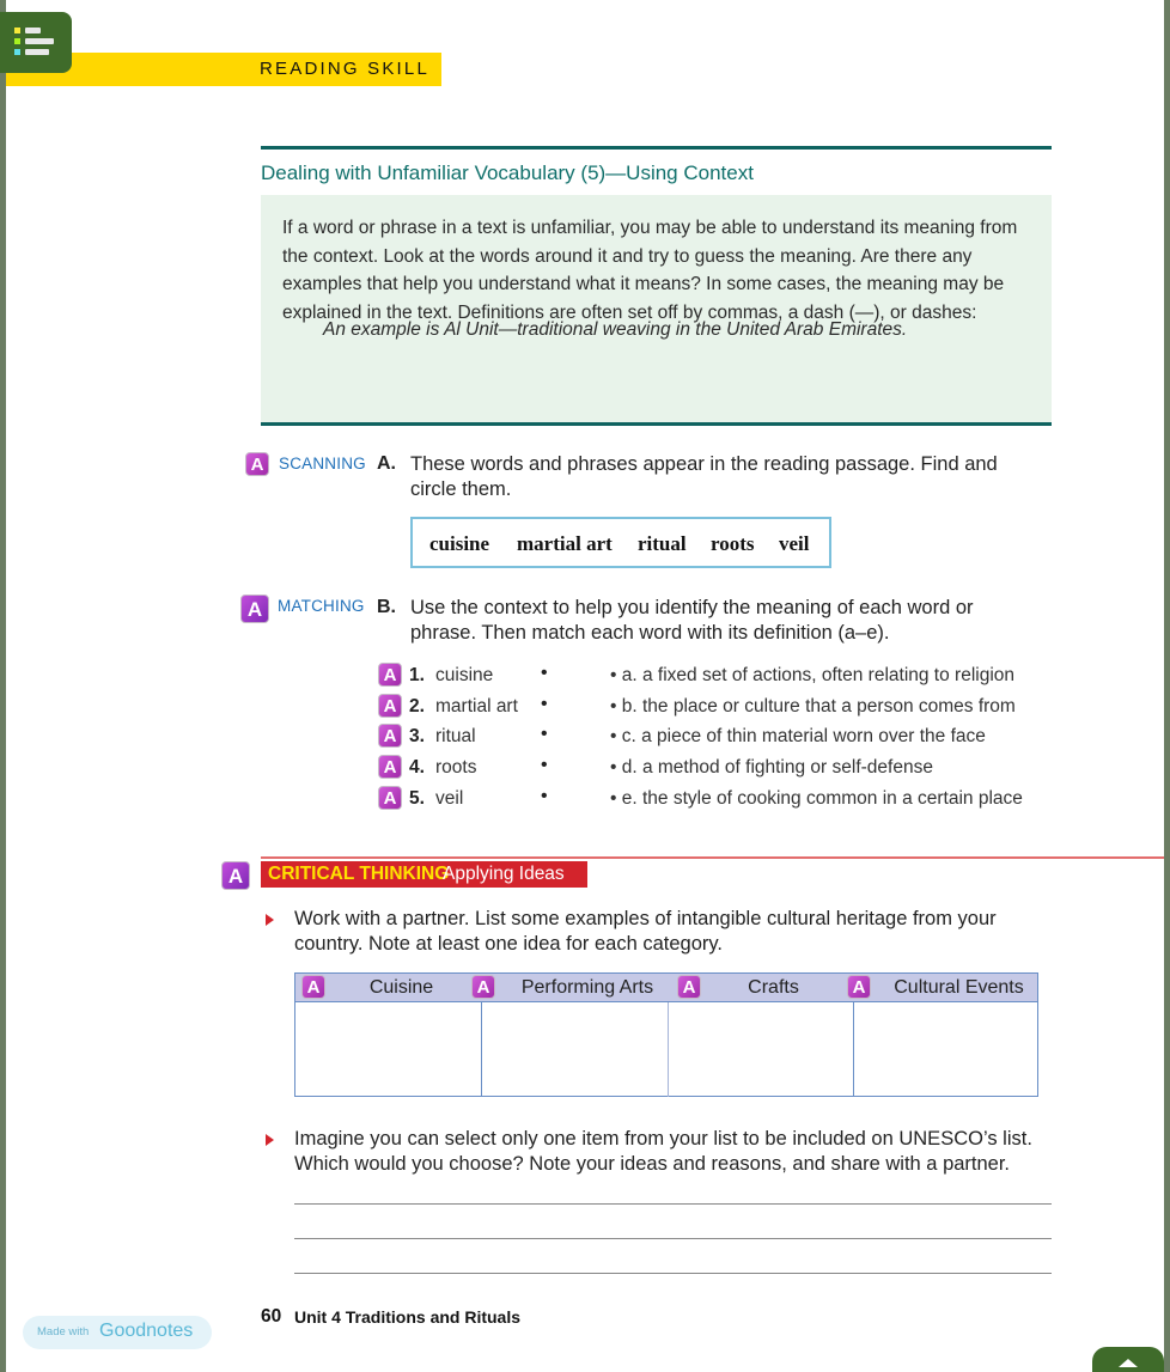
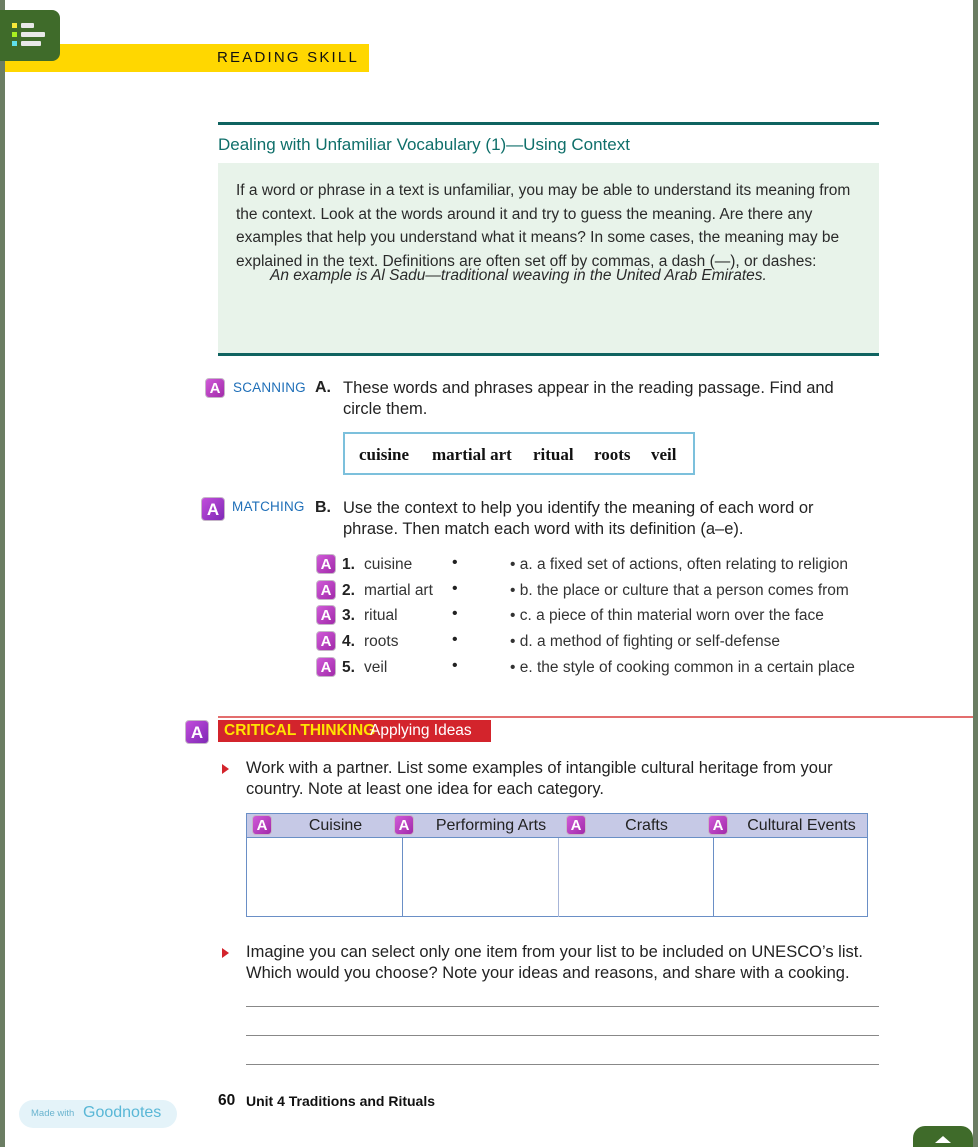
  READING SKILL
- Dealing with Unfamiliar Vocabulary (5)—Using Context
+ Dealing with Unfamiliar Vocabulary (1)—Using Context
  If a word or phrase in a text is unfamiliar, you may be able to understand its meaning from the context. Look at the words around it and try to guess the meaning. Are there any examples that help you understand what it means? In some cases, the meaning may be explained in the text. Definitions are often set off by commas, a dash (—), or dashes:
- An example is Al Unit—traditional weaving in the United Arab Emirates.
+ An example is Al Sadu—traditional weaving in the United Arab Emirates.
  A
  SCANNING
  A.
  These words and phrases appear in the reading passage. Find and
  circle them.
  cuisine
  martial art
  ritual
  roots
  veil
  A
  MATCHING
  B.
  Use the context to help you identify the meaning of each word or
  phrase. Then match each word with its definition (a–e).
  A
  1.
  cuisine
  •
  • a. a fixed set of actions, often relating to religion
  A
  2.
  martial art
  •
  • b. the place or culture that a person comes from
  A
  3.
  ritual
  •
  • c. a piece of thin material worn over the face
  A
  4.
  roots
  •
  • d. a method of fighting or self-defense
  A
  5.
  veil
  •
  • e. the style of cooking common in a certain place
  A
  CRITICAL THINKING
  Applying Ideas
  Work with a partner. List some examples of intangible cultural heritage from your
  country. Note at least one idea for each category.
  Cuisine
  Performing Arts
  Crafts
  Cultural Events
  A
  A
  A
  A
  Imagine you can select only one item from your list to be included on UNESCO’s list.
- Which would you choose? Note your ideas and reasons, and share with a partner.
+ Which would you choose? Note your ideas and reasons, and share with a cooking.
  60
  Unit 4 Traditions and Rituals
  Made with
  Goodnotes
